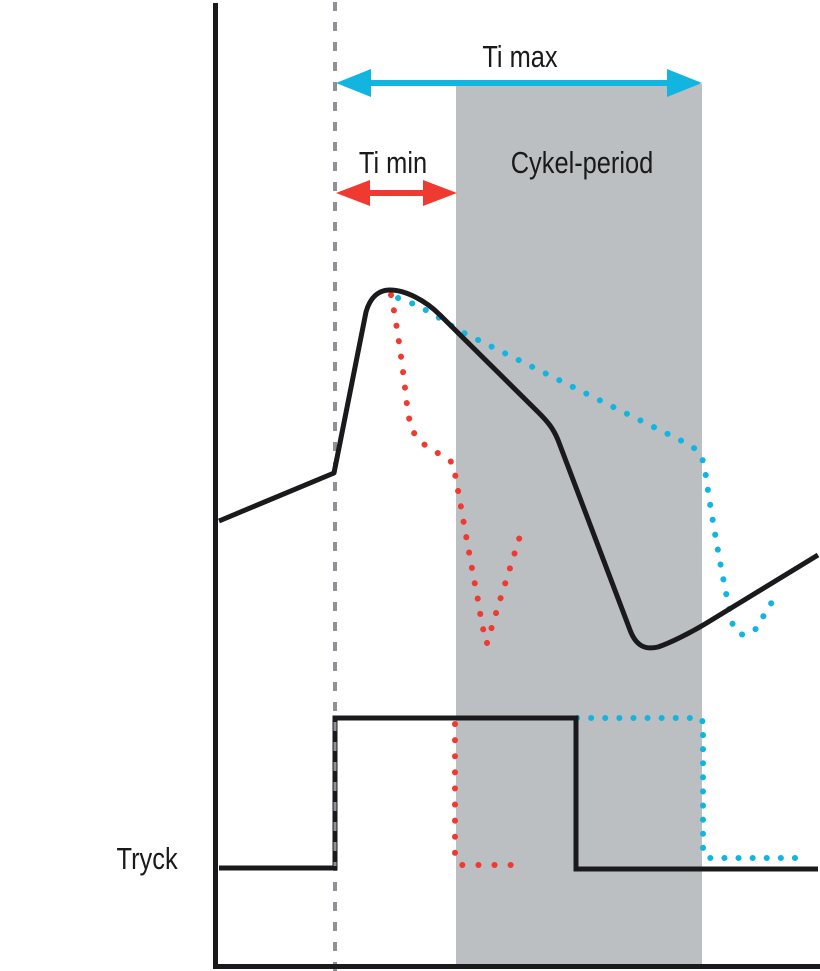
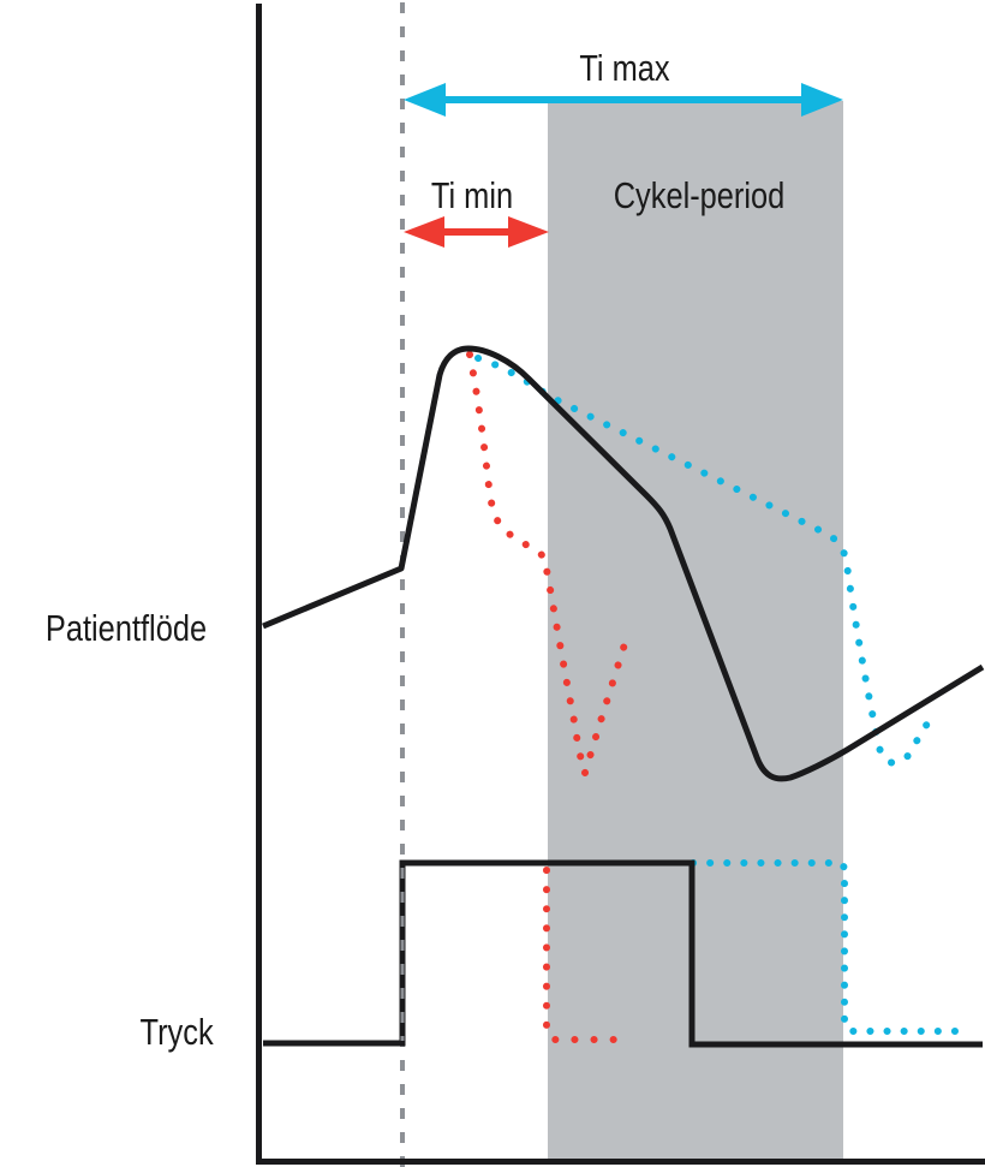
  Ti max
  Ti min
  Cykel-period
+ Patientflöde
  Tryck
